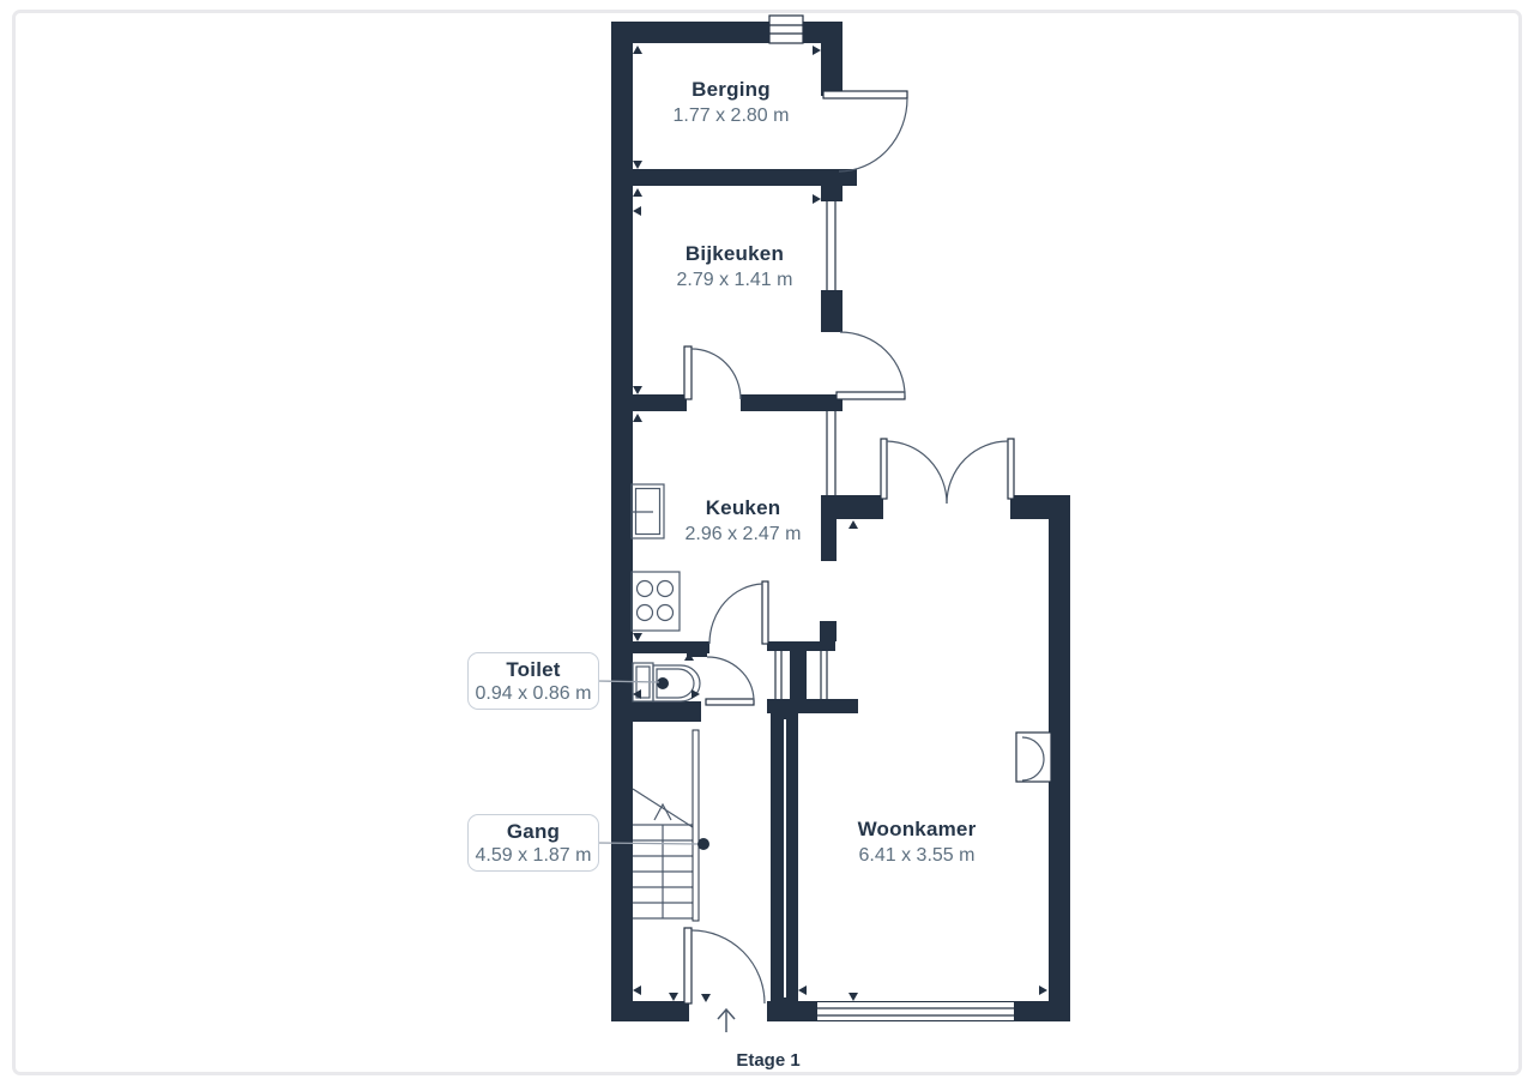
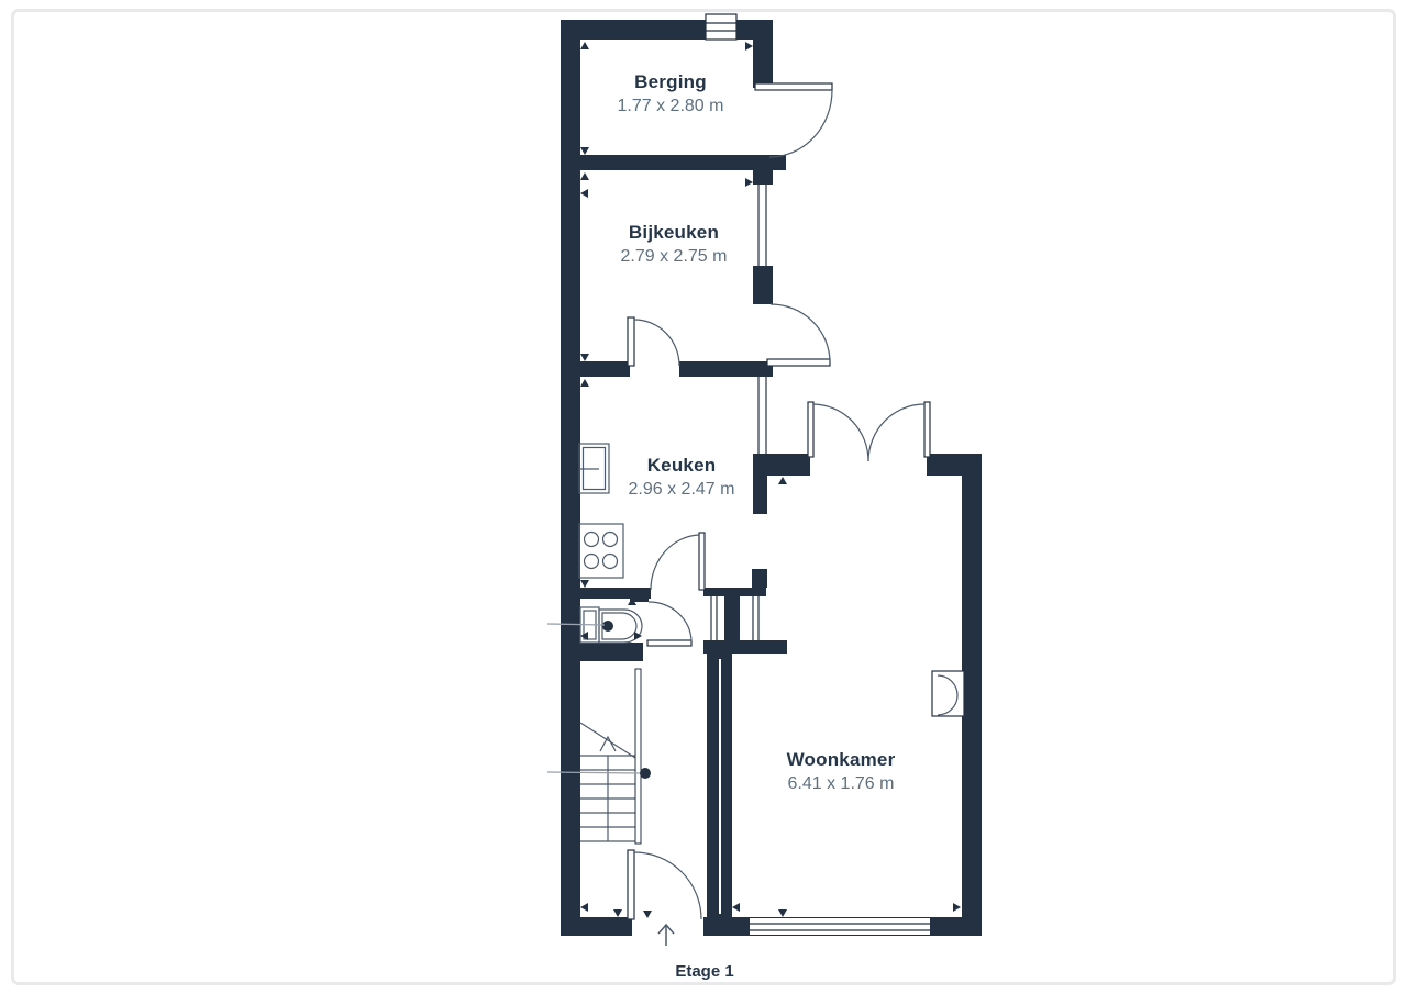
  Berging
  1.77 x 2.80 m
  Bijkeuken
- 2.79 x 1.41 m
+ 2.79 x 2.75 m
  Keuken
  2.96 x 2.47 m
  Woonkamer
- 6.41 x 3.55 m
+ 6.41 x 1.76 m
- Toilet
- 0.94 x 0.86 m
- Gang
- 4.59 x 1.87 m
  Etage 1
